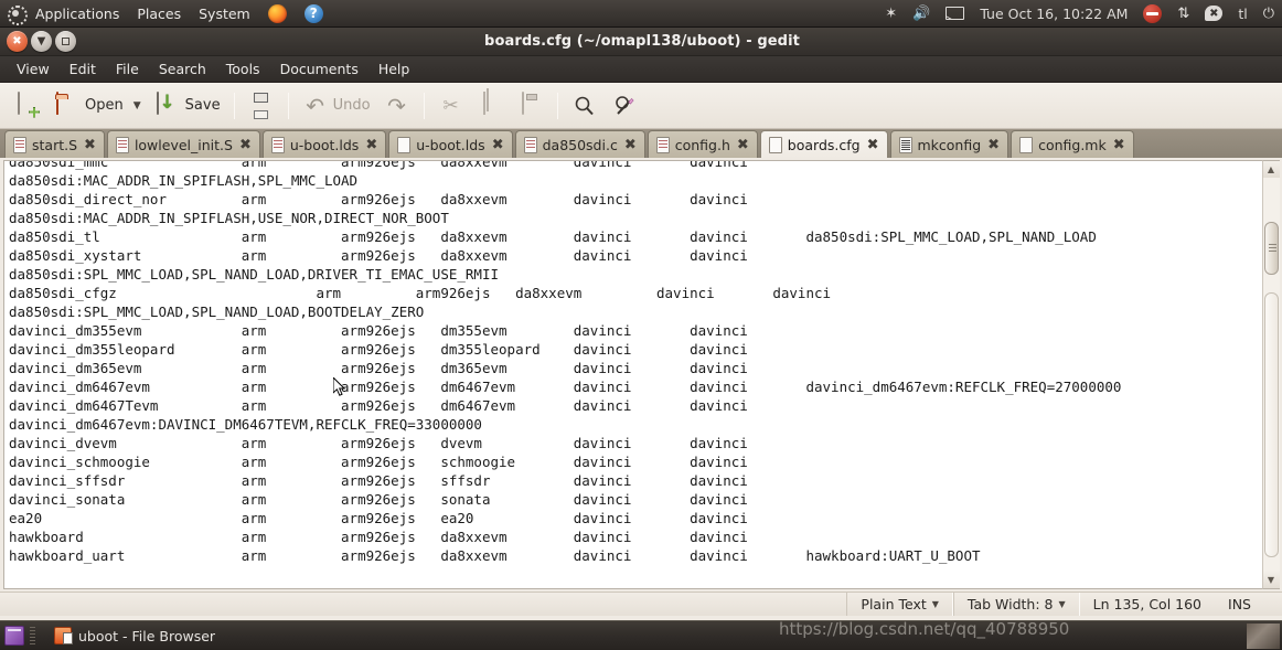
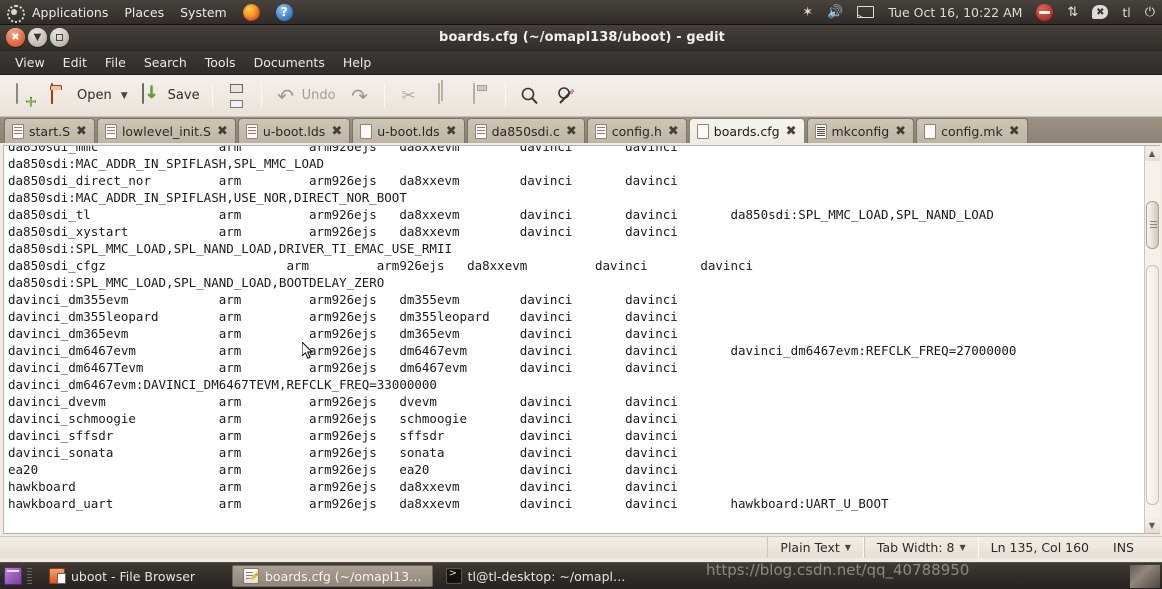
  Applications
  Places
  System
  ?
  ✶
  🔊
  Tue Oct 16, 10:22 AM
  ⇅
  ✖
  tl
  ⏻
  ✖
  ▼
  boards.cfg (~/omapl138/uboot) - gedit
  View
  Edit
  File
  Search
  Tools
  Documents
  Help
  Open
  ▼
  Save
  ↶
  Undo
  ↷
  ✂
  start.S
  ✖
  lowlevel_init.S
  ✖
  u-boot.lds
  ✖
  u-boot.lds
  ✖
  da850sdi.c
  ✖
  config.h
  ✖
  boards.cfg
  ✖
  mkconfig
  ✖
  config.mk
  ✖
  da850sdi_mmc arm arm926ejs da8xxevm davinci davinci
  da850sdi:MAC_ADDR_IN_SPIFLASH,SPL_MMC_LOAD
  da850sdi_direct_nor arm arm926ejs da8xxevm davinci davinci
  da850sdi:MAC_ADDR_IN_SPIFLASH,USE_NOR,DIRECT_NOR_BOOT
  da850sdi_tl arm arm926ejs da8xxevm davinci davinci da850sdi:SPL_MMC_LOAD,SPL_NAND_LOAD
  da850sdi_xystart arm arm926ejs da8xxevm davinci davinci
  da850sdi:SPL_MMC_LOAD,SPL_NAND_LOAD,DRIVER_TI_EMAC_USE_RMII
  da850sdi_cfgz arm arm926ejs da8xxevm davinci davinci
  da850sdi:SPL_MMC_LOAD,SPL_NAND_LOAD,BOOTDELAY_ZERO
  davinci_dm355evm arm arm926ejs dm355evm davinci davinci
  davinci_dm355leopard arm arm926ejs dm355leopard davinci davinci
  davinci_dm365evm arm arm926ejs dm365evm davinci davinci
  davinci_dm6467evm arm arm926ejs dm6467evm davinci davinci davinci_dm6467evm:REFCLK_FREQ=27000000
  davinci_dm6467Tevm arm arm926ejs dm6467evm davinci davinci
  davinci_dm6467evm:DAVINCI_DM6467TEVM,REFCLK_FREQ=33000000
  davinci_dvevm arm arm926ejs dvevm davinci davinci
  davinci_schmoogie arm arm926ejs schmoogie davinci davinci
  davinci_sffsdr arm arm926ejs sffsdr davinci davinci
  davinci_sonata arm arm926ejs sonata davinci davinci
  ea20 arm arm926ejs ea20 davinci davinci
  hawkboard arm arm926ejs da8xxevm davinci davinci
  hawkboard_uart arm arm926ejs da8xxevm davinci davinci hawkboard:UART_U_BOOT
  ▲
  ▼
  Plain Text
  ▼
  Tab Width: 8
  ▼
  Ln 135, Col 160
  INS
  uboot - File Browser
+ boards.cfg (~/omapl13…
+ tl@tl-desktop: ~/omapl…
  https://blog.csdn.net/qq_40788950
